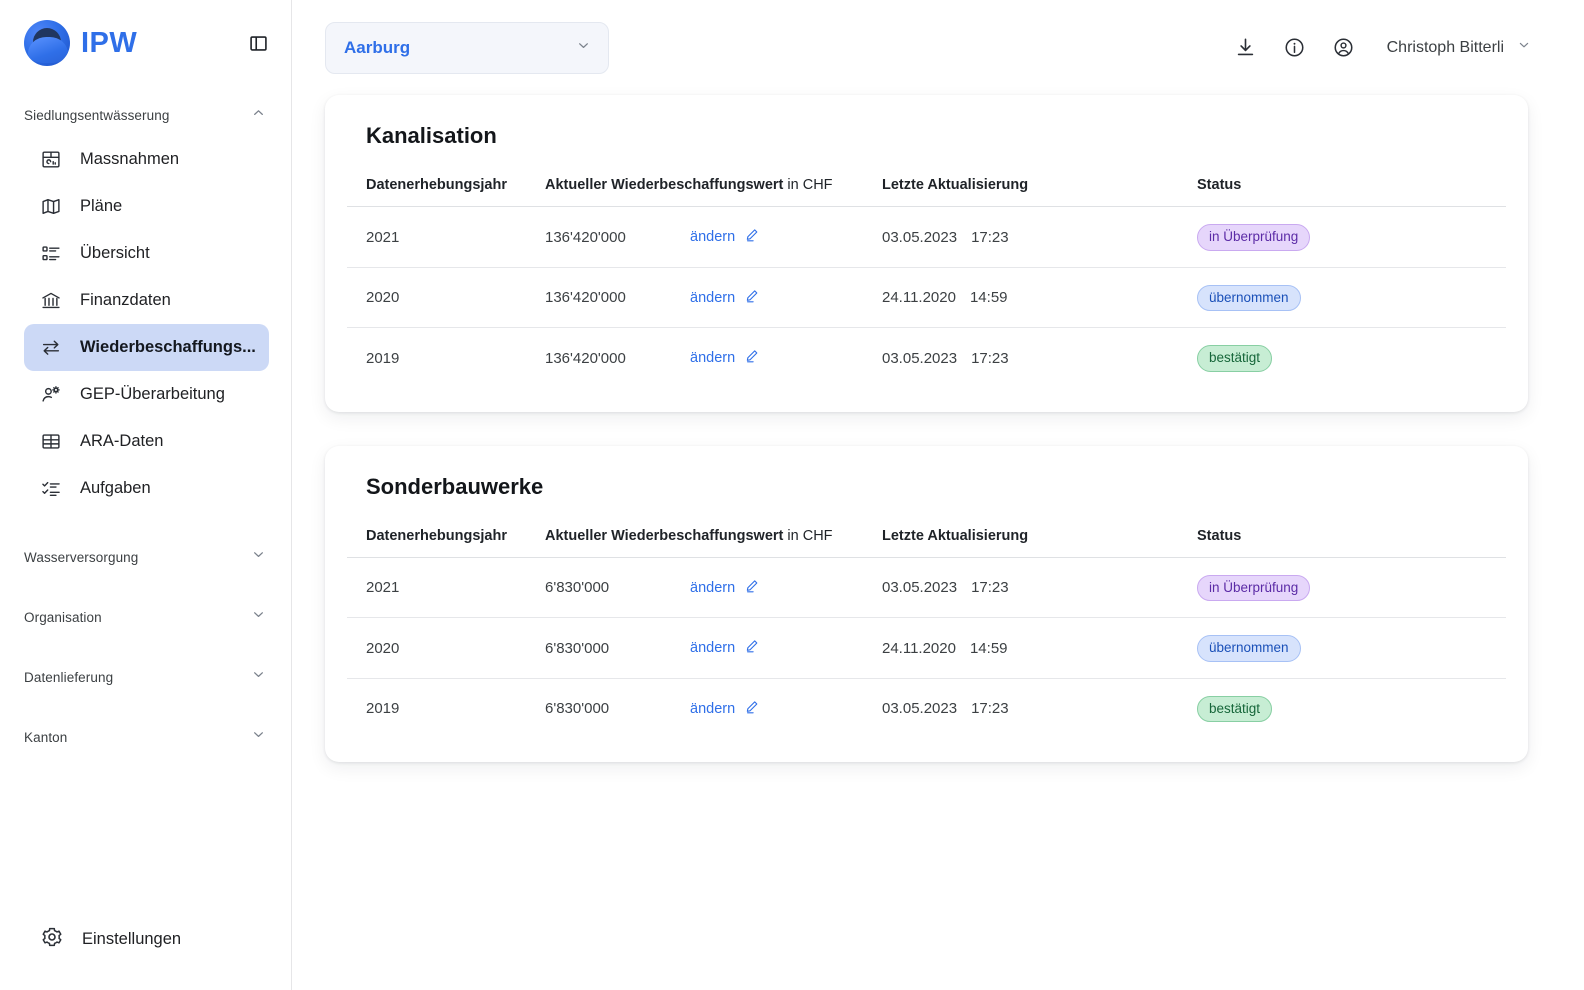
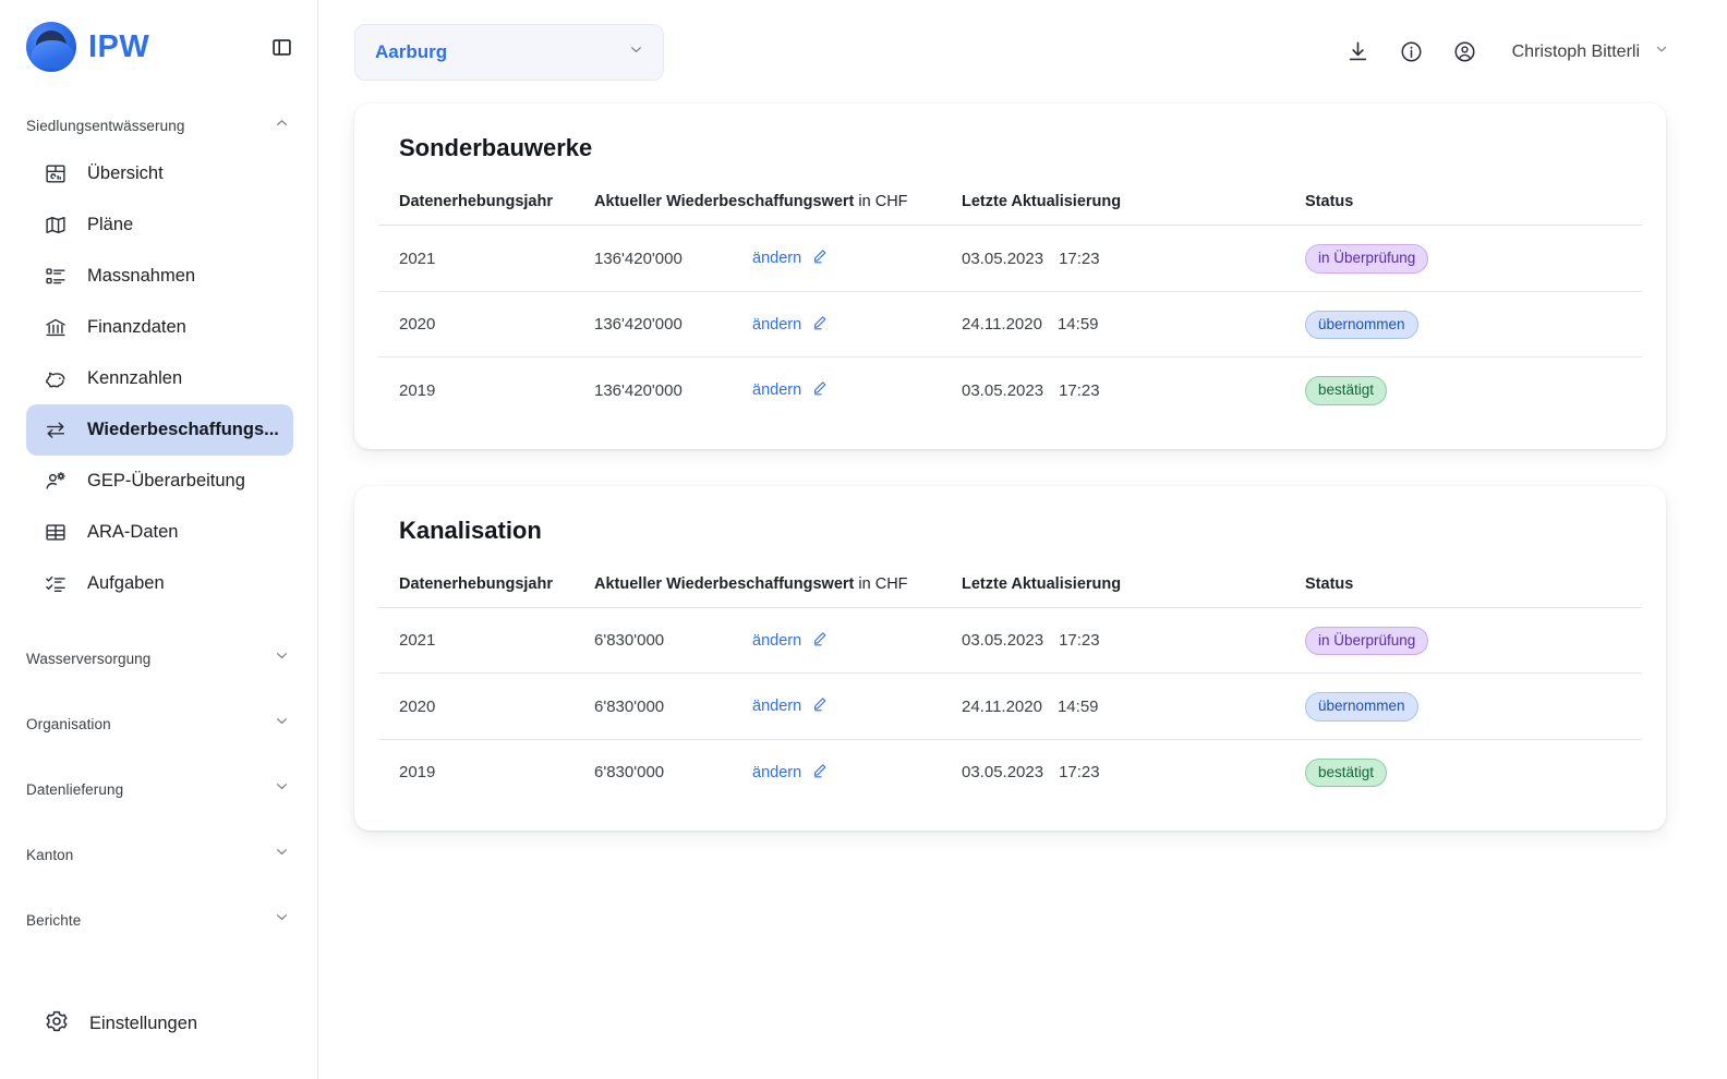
  IPW
  Siedlungsentwässerung
- Massnahmen
+ Übersicht
  Pläne
- Übersicht
+ Massnahmen
  Finanzdaten
+ Kennzahlen
  Wiederbeschaffungs...
  GEP-Überarbeitung
  ARA-Daten
  Aufgaben
  Wasserversorgung
  Organisation
  Datenlieferung
  Kanton
+ Berichte
  Einstellungen
  Aarburg
  Christoph Bitterli
- Kanalisation
+ Sonderbauwerke
  Datenerhebungsjahr	Aktueller Wiederbeschaffungswert in CHF	Letzte Aktualisierung	Status
  2021	136'420'000 ändern	03.05.2023 17:23	in Überprüfung
  2020	136'420'000 ändern	24.11.2020 14:59	übernommen
  2019	136'420'000 ändern	03.05.2023 17:23	bestätigt
- Sonderbauwerke
+ Kanalisation
  Datenerhebungsjahr	Aktueller Wiederbeschaffungswert in CHF	Letzte Aktualisierung	Status
  2021	6'830'000 ändern	03.05.2023 17:23	in Überprüfung
  2020	6'830'000 ändern	24.11.2020 14:59	übernommen
  2019	6'830'000 ändern	03.05.2023 17:23	bestätigt
